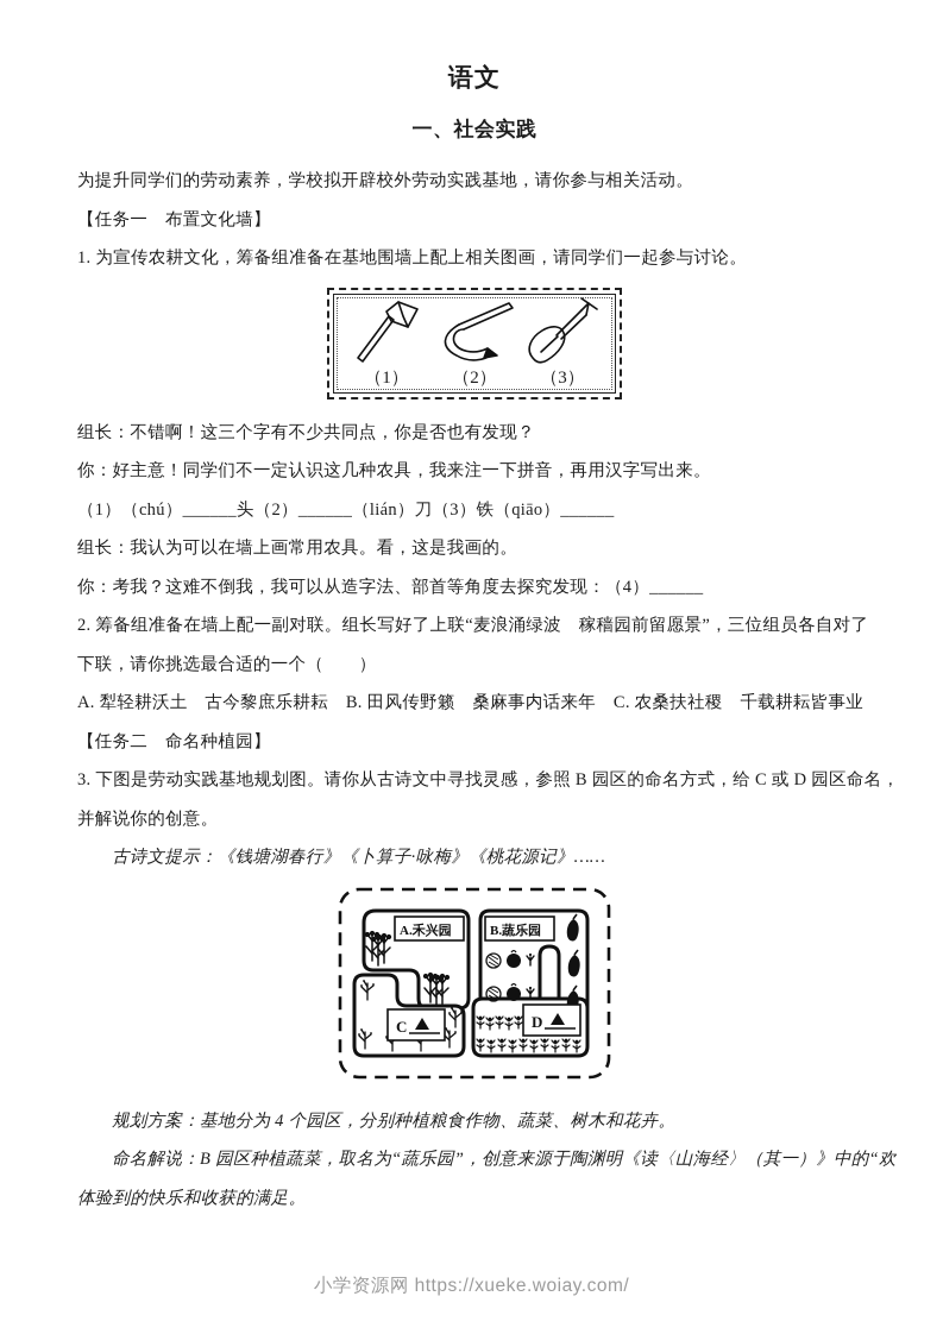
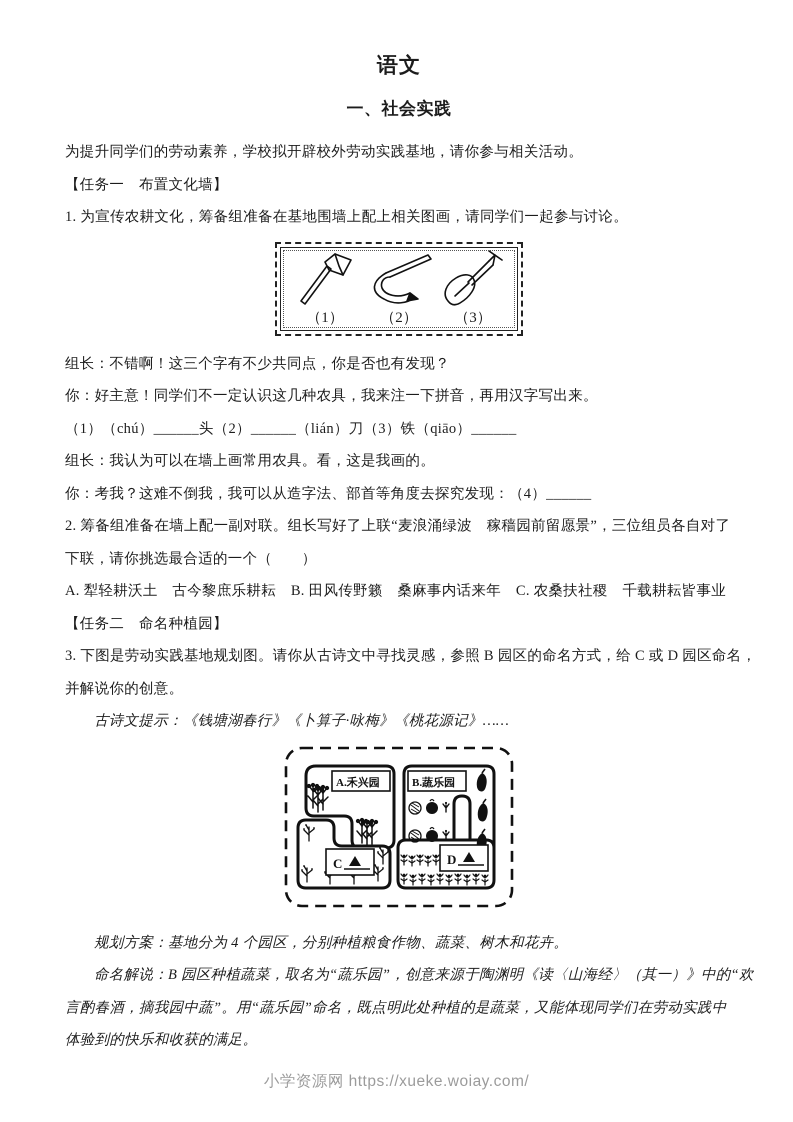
  语文
  一、社会实践
  为提升同学们的劳动素养，学校拟开辟校外劳动实践基地，请你参与相关活动。
  【任务一 布置文化墙】
  1. 为宣传农耕文化，筹备组准备在基地围墙上配上相关图画，请同学们一起参与讨论。
  （1）
  （2）
  （3）
  组长：不错啊！这三个字有不少共同点，你是否也有发现？
  你：好主意！同学们不一定认识这几种农具，我来注一下拼音，再用汉字写出来。
  （1）（chú）______头（2）______（lián）刀（3）铁（qiāo）______
  组长：我认为可以在墙上画常用农具。看，这是我画的。
  你：考我？这难不倒我，我可以从造字法、部首等角度去探究发现：（4）______
  2. 筹备组准备在墙上配一副对联。组长写好了上联“麦浪涌绿波 稼穑园前留愿景”，三位组员各自对了
  下联，请你挑选最合适的一个（ ）
  A. 犁轻耕沃土 古今黎庶乐耕耘 B. 田风传野籁 桑麻事内话来年 C. 农桑扶社稷 千载耕耘皆事业
  【任务二 命名种植园】
  3. 下图是劳动实践基地规划图。请你从古诗文中寻找灵感，参照 B 园区的命名方式，给 C 或 D 园区命名，
  并解说你的创意。
  古诗文提示：《钱塘湖春行》《卜算子·咏梅》《桃花源记》……
  A.禾兴园
  B.蔬乐园
  C
  D
  规划方案：基地分为 4 个园区，分别种植粮食作物、蔬菜、树木和花卉。
  命名解说：B 园区种植蔬菜，取名为“蔬乐园”，创意来源于陶渊明《读〈山海经〉（其一）》中的“欢
+ 言酌春酒，摘我园中蔬”。用“蔬乐园”命名，既点明此处种植的是蔬菜，又能体现同学们在劳动实践中
  体验到的快乐和收获的满足。
  小学资源网 https://xueke.woiay.com/
